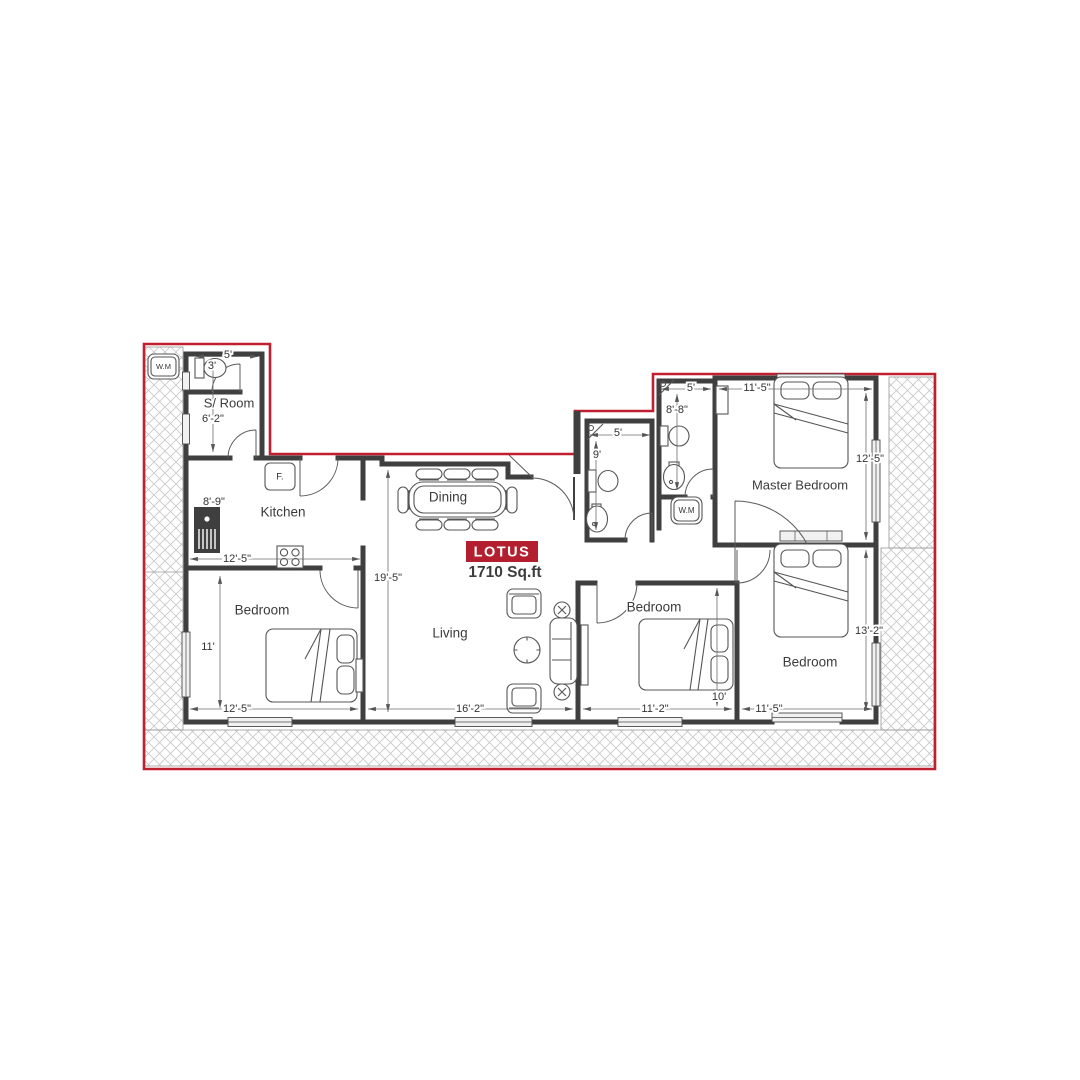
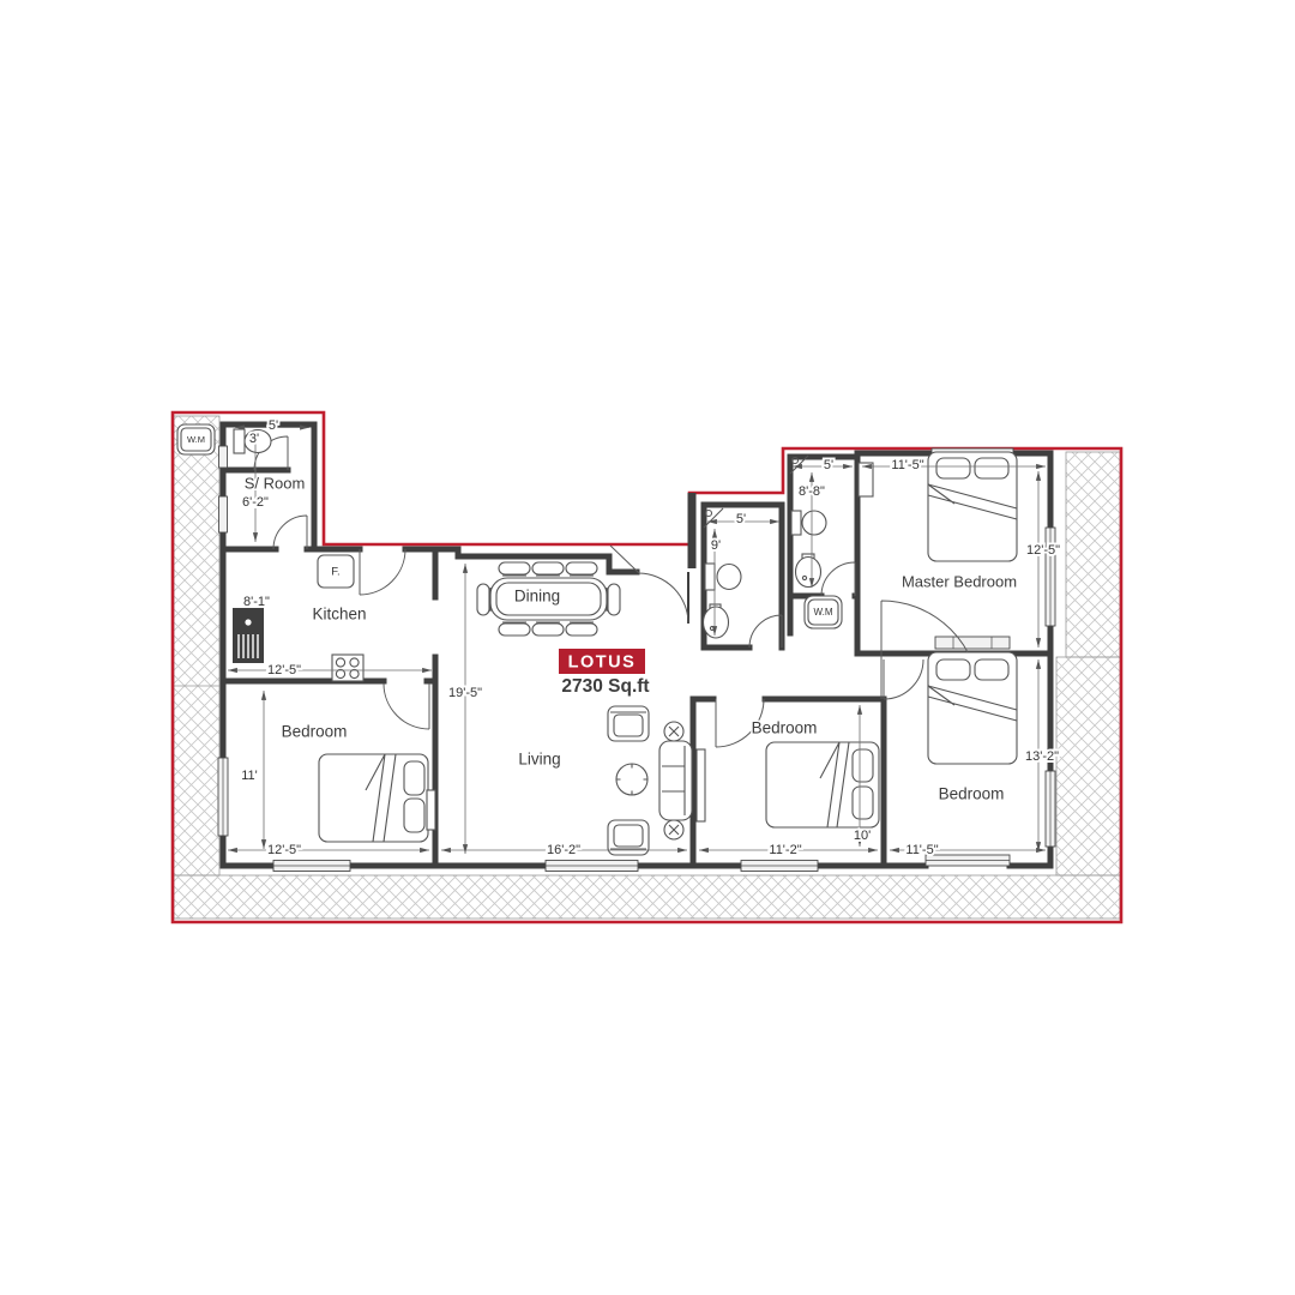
  W.M
  F.
  W.M
  5'
  3'
  S/ Room
  6'-2"
  Kitchen
- 8'-9"
+ 8'-1"
  12'-5"
  Dining
  19'-5"
  Living
  16'-2"
  Bedroom
  11'
  12'-5"
  9'
  5'
  5'
  8'-8"
  Master Bedroom
  11'-5"
  12'-5"
  Bedroom
  10'
  11'-2"
  Bedroom
  13'-2"
  11'-5"
  LOTUS
- 1710 Sq.ft
+ 2730 Sq.ft
